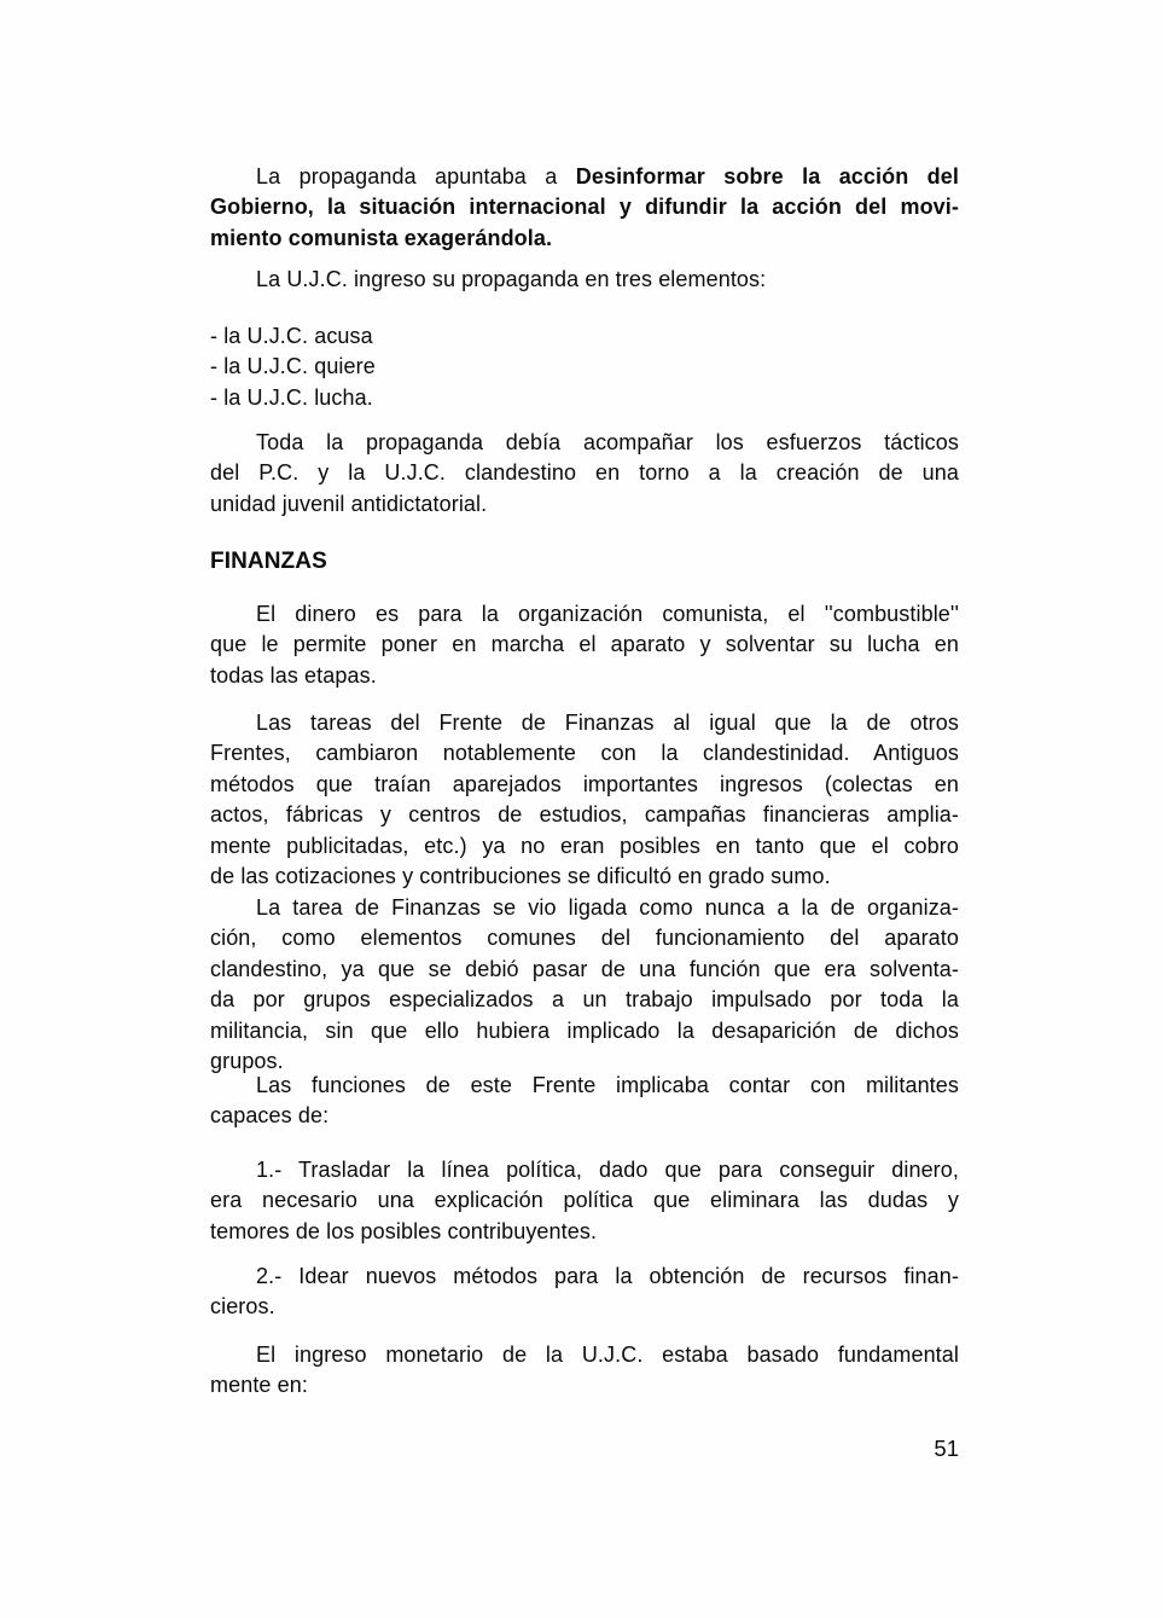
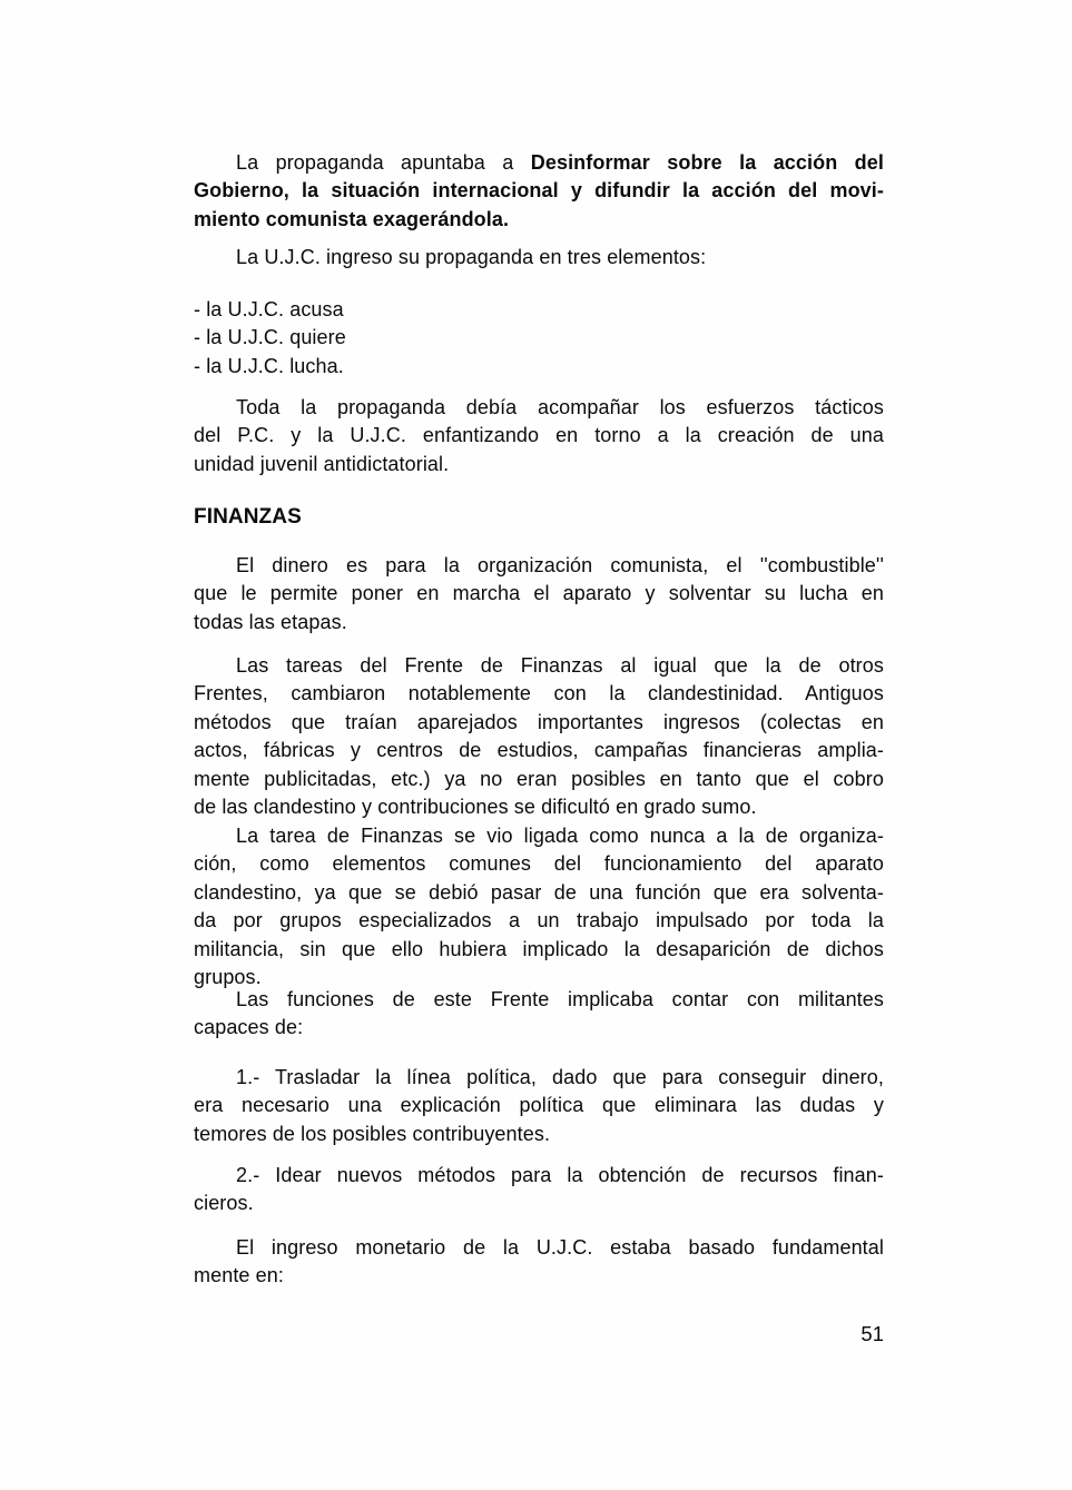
  La propaganda apuntaba a Desinformar sobre la acción del
  Gobierno, la situación internacional y difundir la acción del movi-
  miento comunista exagerándola.
  La U.J.C. ingreso su propaganda en tres elementos:
  - la U.J.C. acusa
  - la U.J.C. quiere
  - la U.J.C. lucha.
  Toda la propaganda debía acompañar los esfuerzos tácticos
- del P.C. y la U.J.C. clandestino en torno a la creación de una
+ del P.C. y la U.J.C. enfantizando en torno a la creación de una
  unidad juvenil antidictatorial.
  FINANZAS
  El dinero es para la organización comunista, el ''combustible''
  que le permite poner en marcha el aparato y solventar su lucha en
  todas las etapas.
  Las tareas del Frente de Finanzas al igual que la de otros
  Frentes, cambiaron notablemente con la clandestinidad. Antiguos
  métodos que traían aparejados importantes ingresos (colectas en
  actos, fábricas y centros de estudios, campañas financieras amplia-
  mente publicitadas, etc.) ya no eran posibles en tanto que el cobro
- de las cotizaciones y contribuciones se dificultó en grado sumo.
+ de las clandestino y contribuciones se dificultó en grado sumo.
  La tarea de Finanzas se vio ligada como nunca a la de organiza-
  ción, como elementos comunes del funcionamiento del aparato
  clandestino, ya que se debió pasar de una función que era solventa-
  da por grupos especializados a un trabajo impulsado por toda la
  militancia, sin que ello hubiera implicado la desaparición de dichos
  grupos.
  Las funciones de este Frente implicaba contar con militantes
  capaces de:
  1.- Trasladar la línea política, dado que para conseguir dinero,
  era necesario una explicación política que eliminara las dudas y
  temores de los posibles contribuyentes.
  2.- Idear nuevos métodos para la obtención de recursos finan-
  cieros.
  El ingreso monetario de la U.J.C. estaba basado fundamental
  mente en:
  51
